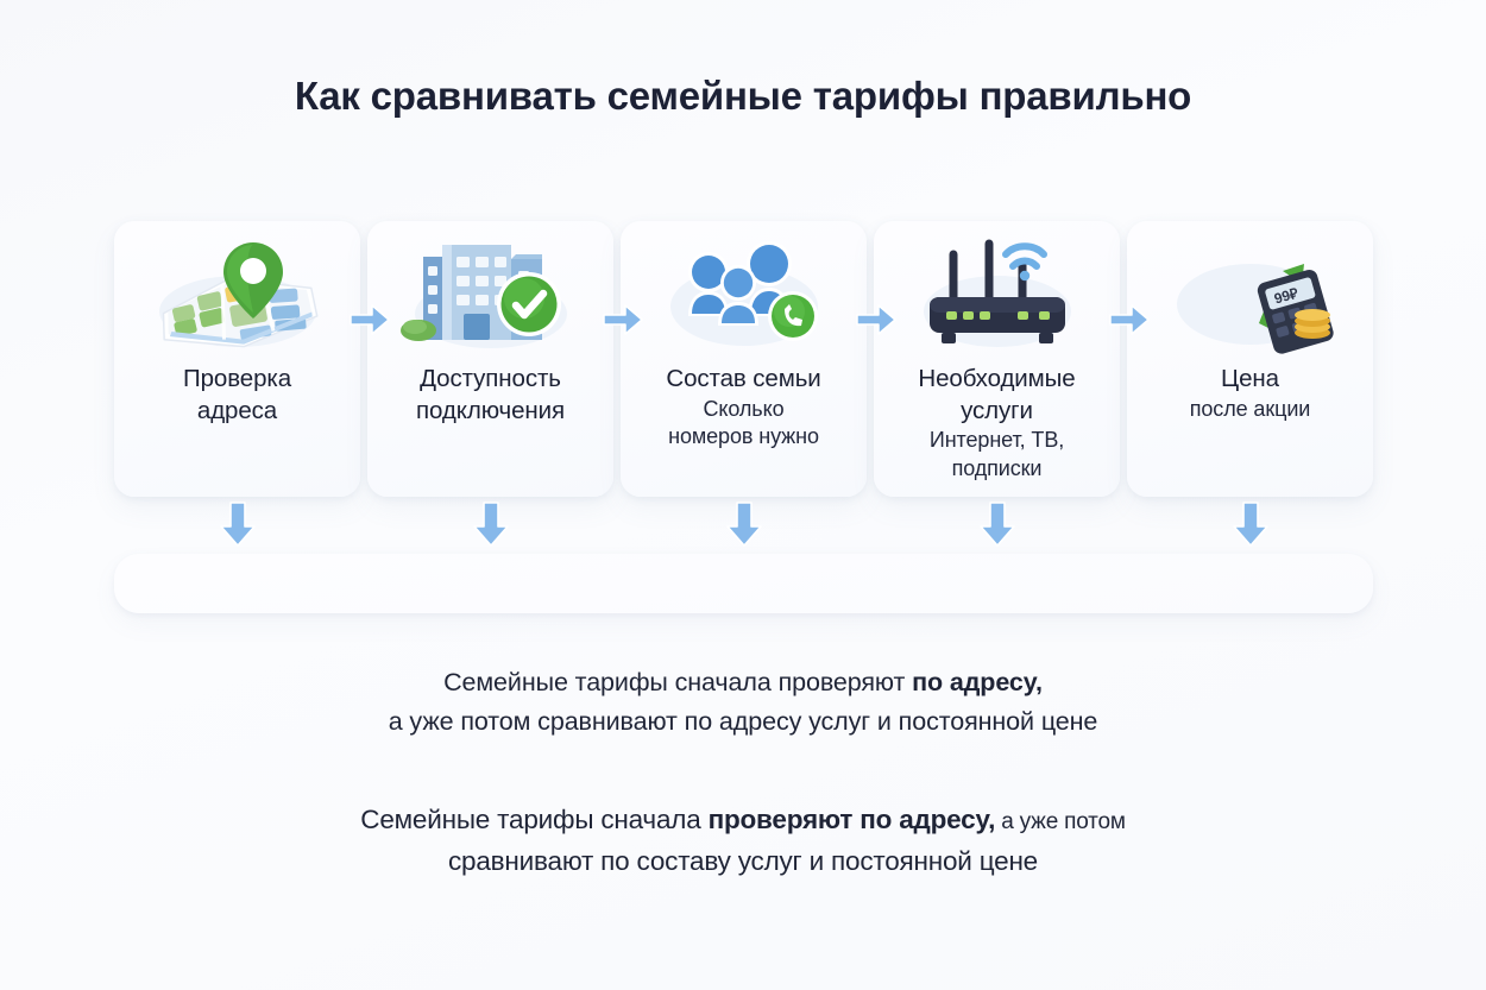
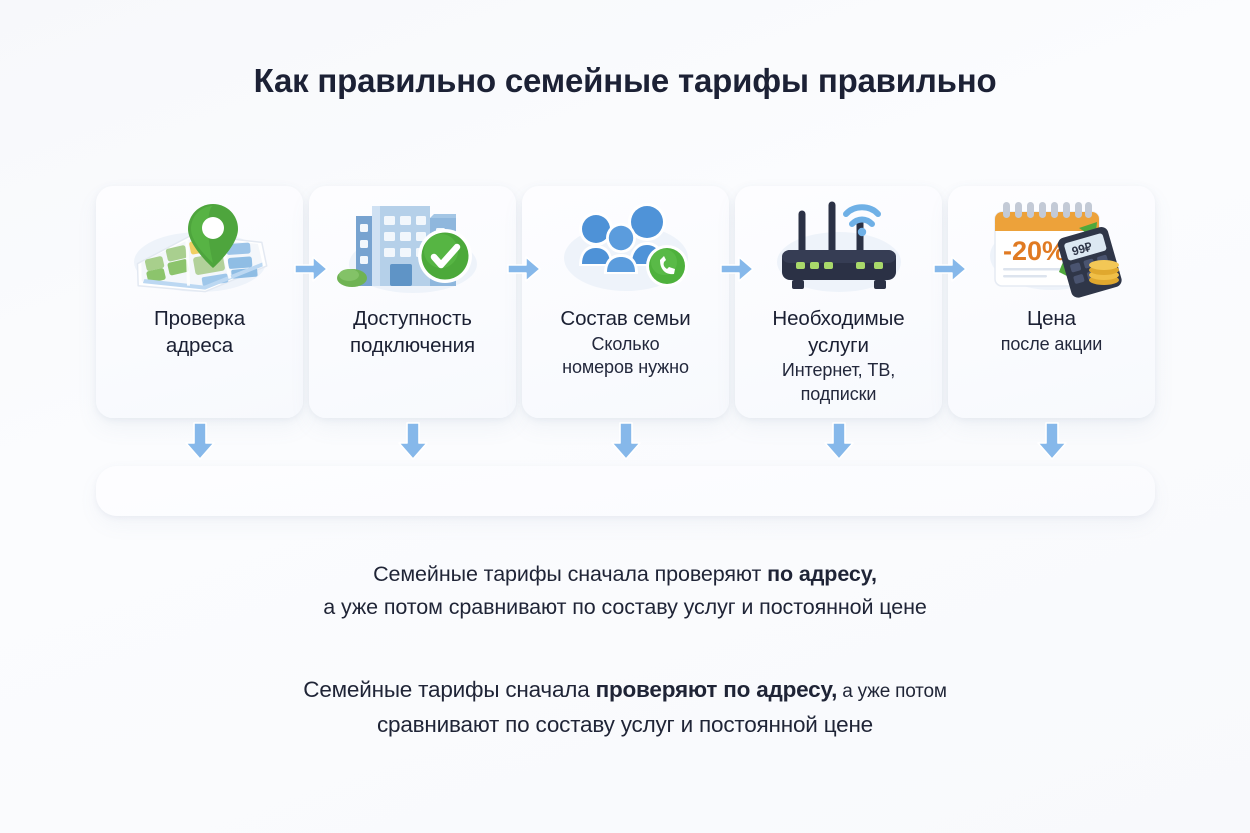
- Как сравнивать семейные тарифы правильно
+ Как правильно семейные тарифы правильно
  Проверка
  адреса
  Доступность
  подключения
  Состав семьи
  Сколько
  номеров нужно
  Необходимые
  услуги
  Интернет, ТВ,
  подписки
+ -20%
  Цена
  после акции
  Семейные тарифы сначала проверяют по адресу,
- а уже потом сравнивают по адресу услуг и постоянной цене
+ а уже потом сравнивают по составу услуг и постоянной цене
  Семейные тарифы сначала проверяют по адресу, а уже потом
  сравнивают по составу услуг и постоянной цене
